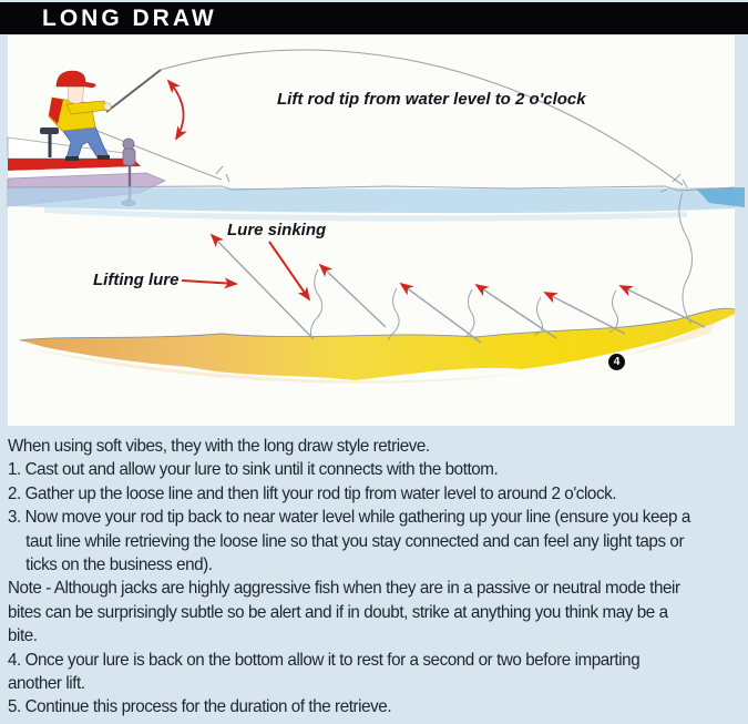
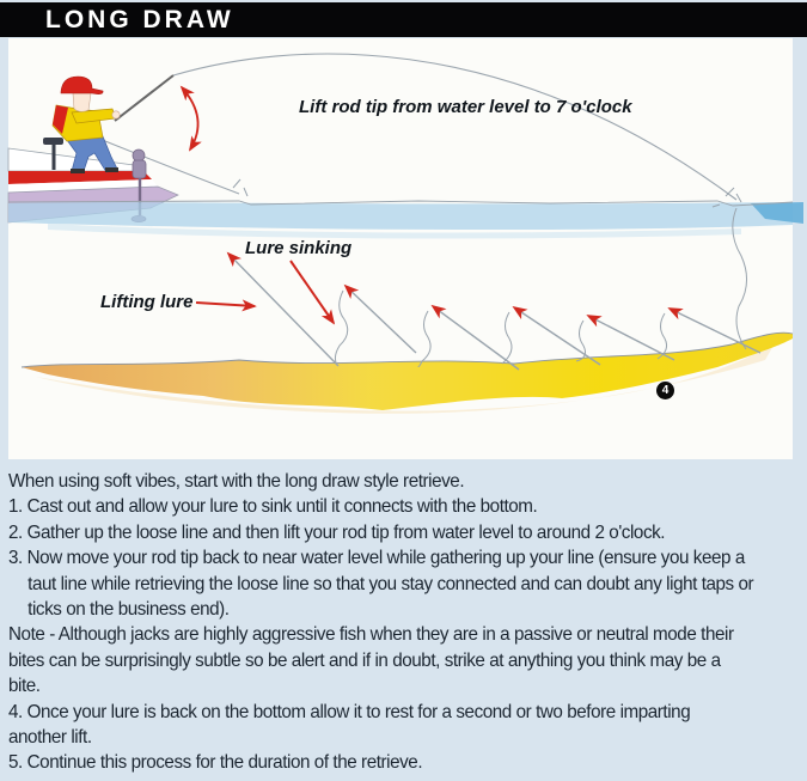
  LONG DRAW
- Lift rod tip from water level to 2 o'clock
+ Lift rod tip from water level to 7 o'clock
  Lure sinking
  Lifting lure
  4
- When using soft vibes, they with the long draw style retrieve.
+ When using soft vibes, start with the long draw style retrieve.
  1. Cast out and allow your lure to sink until it connects with the bottom.
  2. Gather up the loose line and then lift your rod tip from water level to around 2 o'clock.
  3. Now move your rod tip back to near water level while gathering up your line (ensure you keep a
- taut line while retrieving the loose line so that you stay connected and can feel any light taps or
+ taut line while retrieving the loose line so that you stay connected and can doubt any light taps or
  ticks on the business end).
  Note - Although jacks are highly aggressive fish when they are in a passive or neutral mode their
  bites can be surprisingly subtle so be alert and if in doubt, strike at anything you think may be a
  bite.
  4. Once your lure is back on the bottom allow it to rest for a second or two before imparting
  another lift.
  5. Continue this process for the duration of the retrieve.
